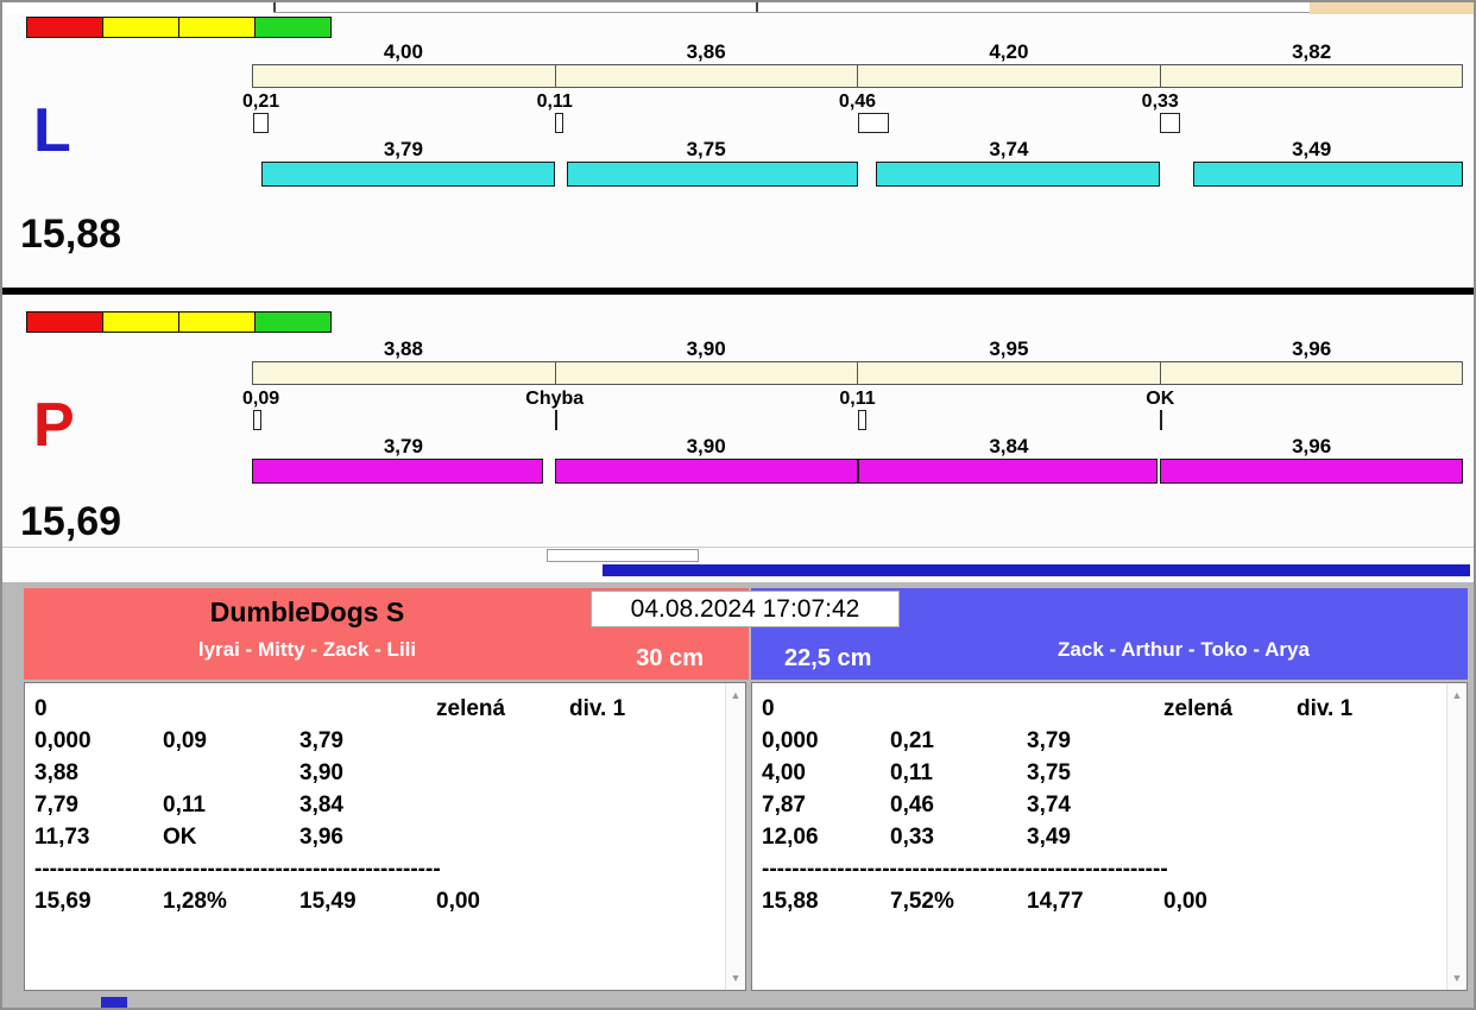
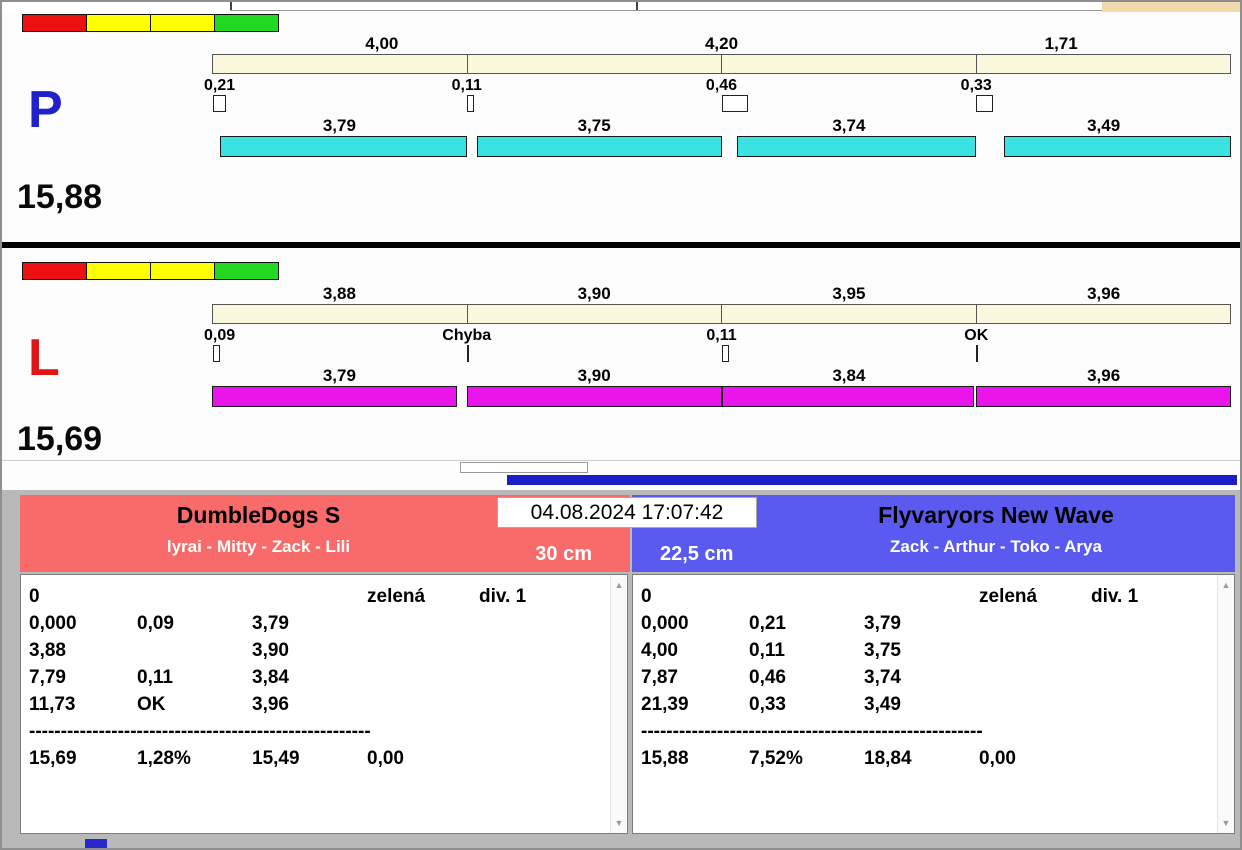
- L
+ P
  4,00
- 3,86
  4,20
- 3,82
+ 1,71
  0,21
  0,11
  0,46
  0,33
  3,79
  3,75
  3,74
  3,49
  15,88
- P
+ L
  3,88
  3,90
  3,95
  3,96
  0,09
  Chyba
  0,11
  OK
  3,79
  3,90
  3,84
  3,96
  15,69
  DumbleDogs S
  lyrai - Mitty - Zack - Lili
  30 cm
+ Flyvaryors New Wave
  Zack - Arthur - Toko - Arya
  22,5 cm
  04.08.2024 17:07:42
  0
  zelená
  div. 1
  0,000
  0,09
  3,79
  3,88
  3,90
  7,79
  0,11
  3,84
  11,73
  OK
  3,96
  ------------------------------------------------------
  15,69
  1,28%
  15,49
  0,00
  ▲
  ▼
  0
  zelená
  div. 1
  0,000
  0,21
  3,79
  4,00
  0,11
  3,75
  7,87
  0,46
  3,74
- 12,06
+ 21,39
  0,33
  3,49
  ------------------------------------------------------
  15,88
  7,52%
- 14,77
+ 18,84
  0,00
  ▲
  ▼
